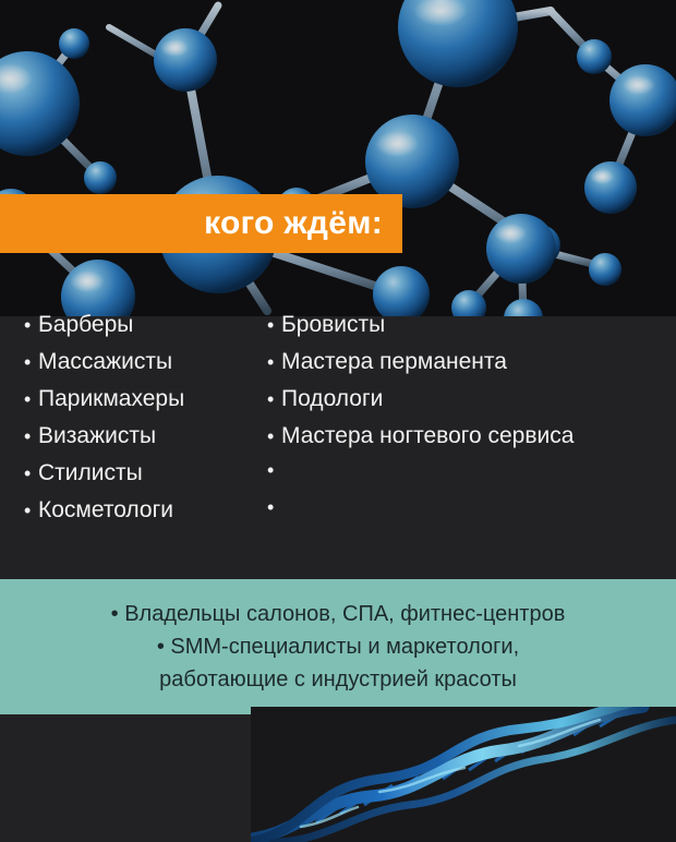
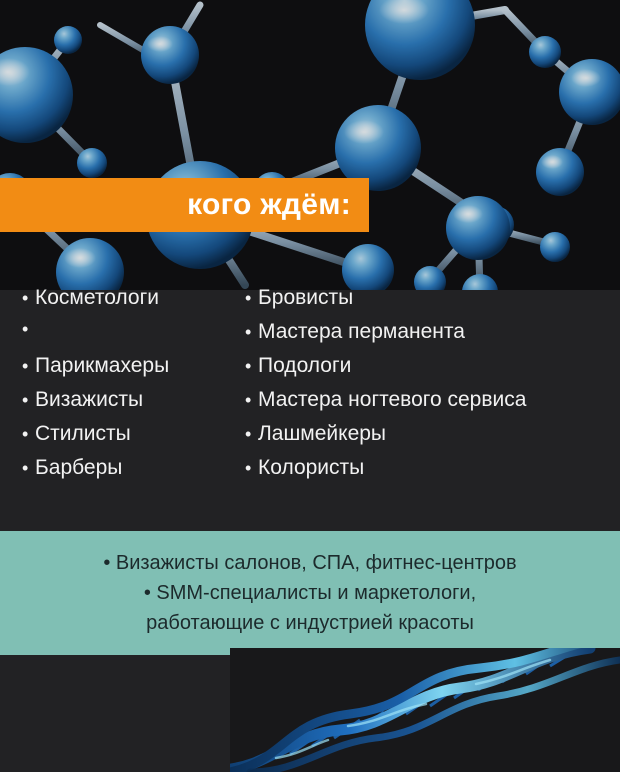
  кого ждём:
  •
- Барберы
+ Косметологи
  •
- Массажисты
  •
  Парикмахеры
  •
  Визажисты
  •
  Стилисты
  •
- Косметологи
+ Барберы
  •
  Бровисты
  •
  Мастера перманента
  •
  Подологи
  •
  Мастера ногтевого сервиса
  •
+ Лашмейкеры
  •
+ Колористы
- • Владельцы салонов, СПА, фитнес-центров
+ • Визажисты салонов, СПА, фитнес-центров
  • SMM-специалисты и маркетологи,
  работающие с индустрией красоты
